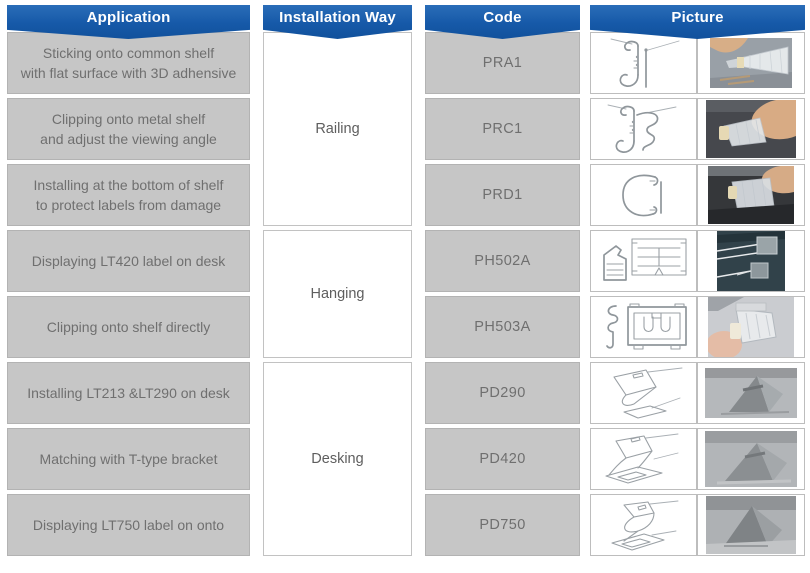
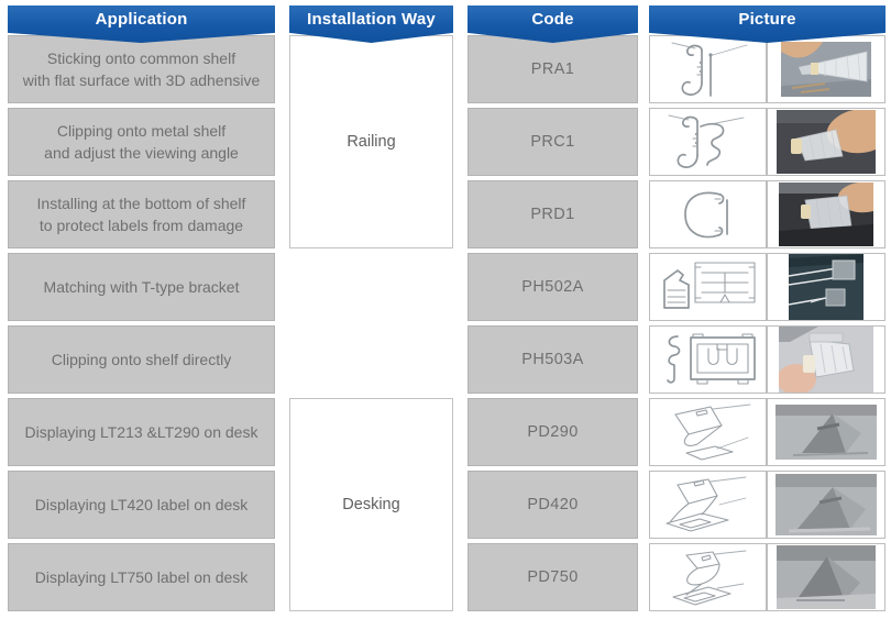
  Application
  Installation Way
  Code
  Picture
  Sticking onto common shelf
  with flat surface with 3D adhensive
  Clipping onto metal shelf
  and adjust the viewing angle
  Installing at the bottom of shelf
  to protect labels from damage
- Displaying LT420 label on desk
+ Matching with T-type bracket
  Clipping onto shelf directly
- Installing LT213 &LT290 on desk
+ Displaying LT213 &LT290 on desk
- Matching with T-type bracket
+ Displaying LT420 label on desk
- Displaying LT750 label on onto
+ Displaying LT750 label on desk
  Railing
- Hanging
  Desking
  PRA1
  PRC1
  PRD1
  PH502A
  PH503A
  PD290
  PD420
  PD750
